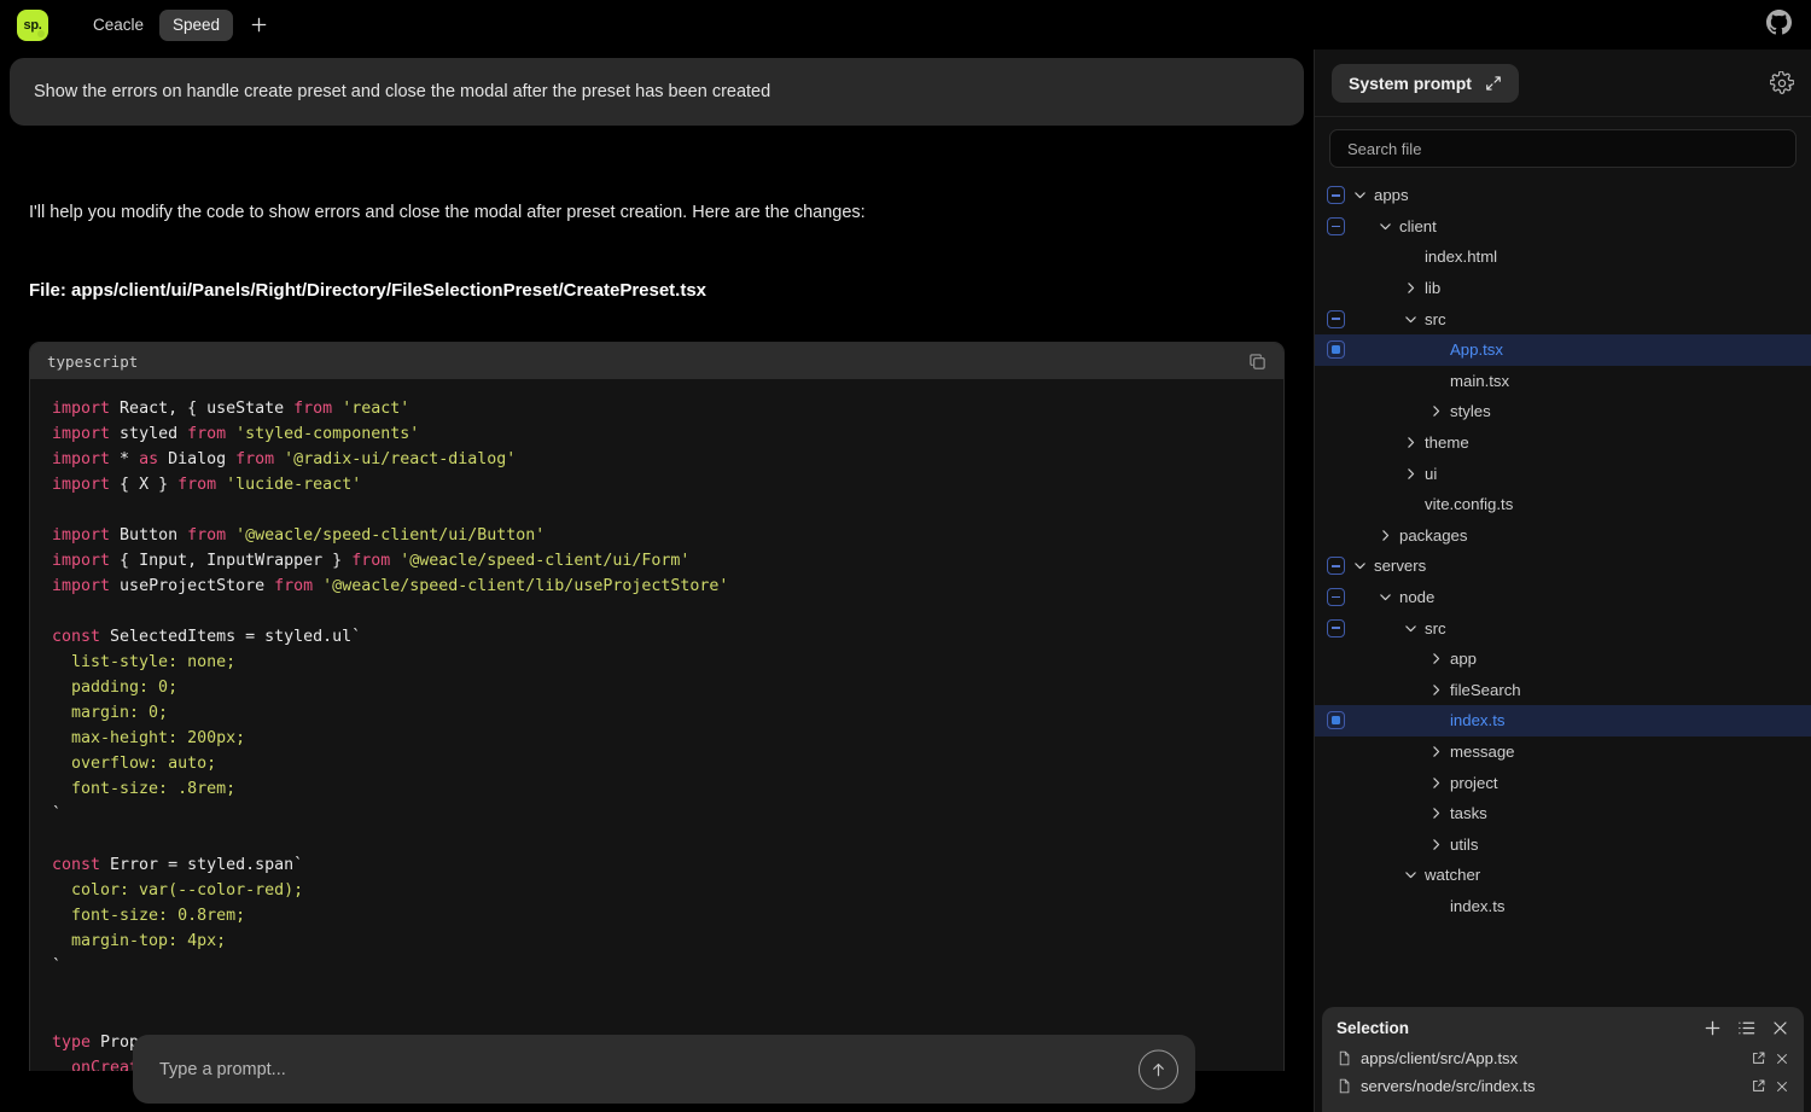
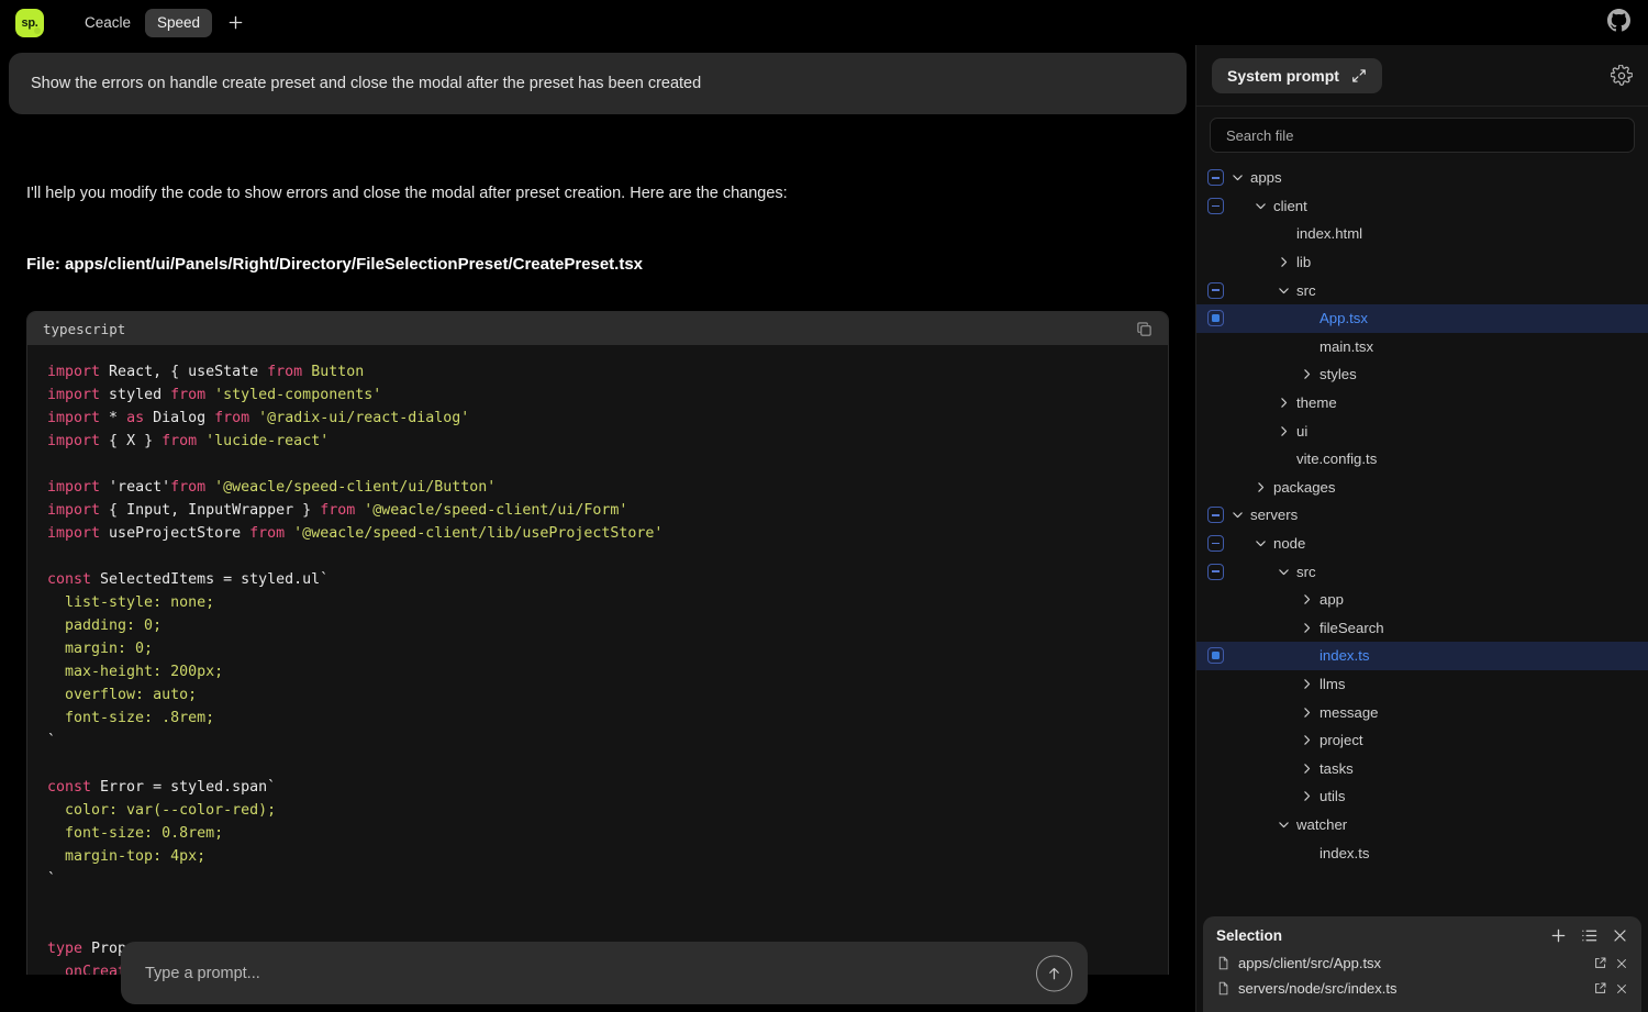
  sp.
  Ceacle
  Speed
  Show the errors on handle create preset and close the modal after the preset has been created
  I'll help you modify the code to show errors and close the modal after preset creation. Here are the changes:
  File: apps/client/ui/Panels/Right/Directory/FileSelectionPreset/CreatePreset.tsx
  typescript
- import React, { useState from 'react'
+ import React, { useState from Button
  import styled from 'styled-components'
  import * as Dialog from '@radix-ui/react-dialog'
  import { X } from 'lucide-react'
- import Button from '@weacle/speed-client/ui/Button'
+ import 'react'from '@weacle/speed-client/ui/Button'
  import { Input, InputWrapper } from '@weacle/speed-client/ui/Form'
  import useProjectStore from '@weacle/speed-client/lib/useProjectStore'
  const SelectedItems = styled.ul`
  list-style: none;
  padding: 0;
  margin: 0;
  max-height: 200px;
  overflow: auto;
  font-size: .8rem;
  `
  const Error = styled.span`
  color: var(--color-red);
  font-size: 0.8rem;
  margin-top: 4px;
  `
  Type a prompt...
  System prompt
  Search file
  apps
  client
  index.html
  lib
  src
  App.tsx
  main.tsx
  styles
  theme
  ui
  vite.config.ts
  packages
  servers
  node
  src
  app
  fileSearch
  index.ts
+ llms
  message
  project
  tasks
  utils
  watcher
  index.ts
  Selection
  apps/client/src/App.tsx
  servers/node/src/index.ts
